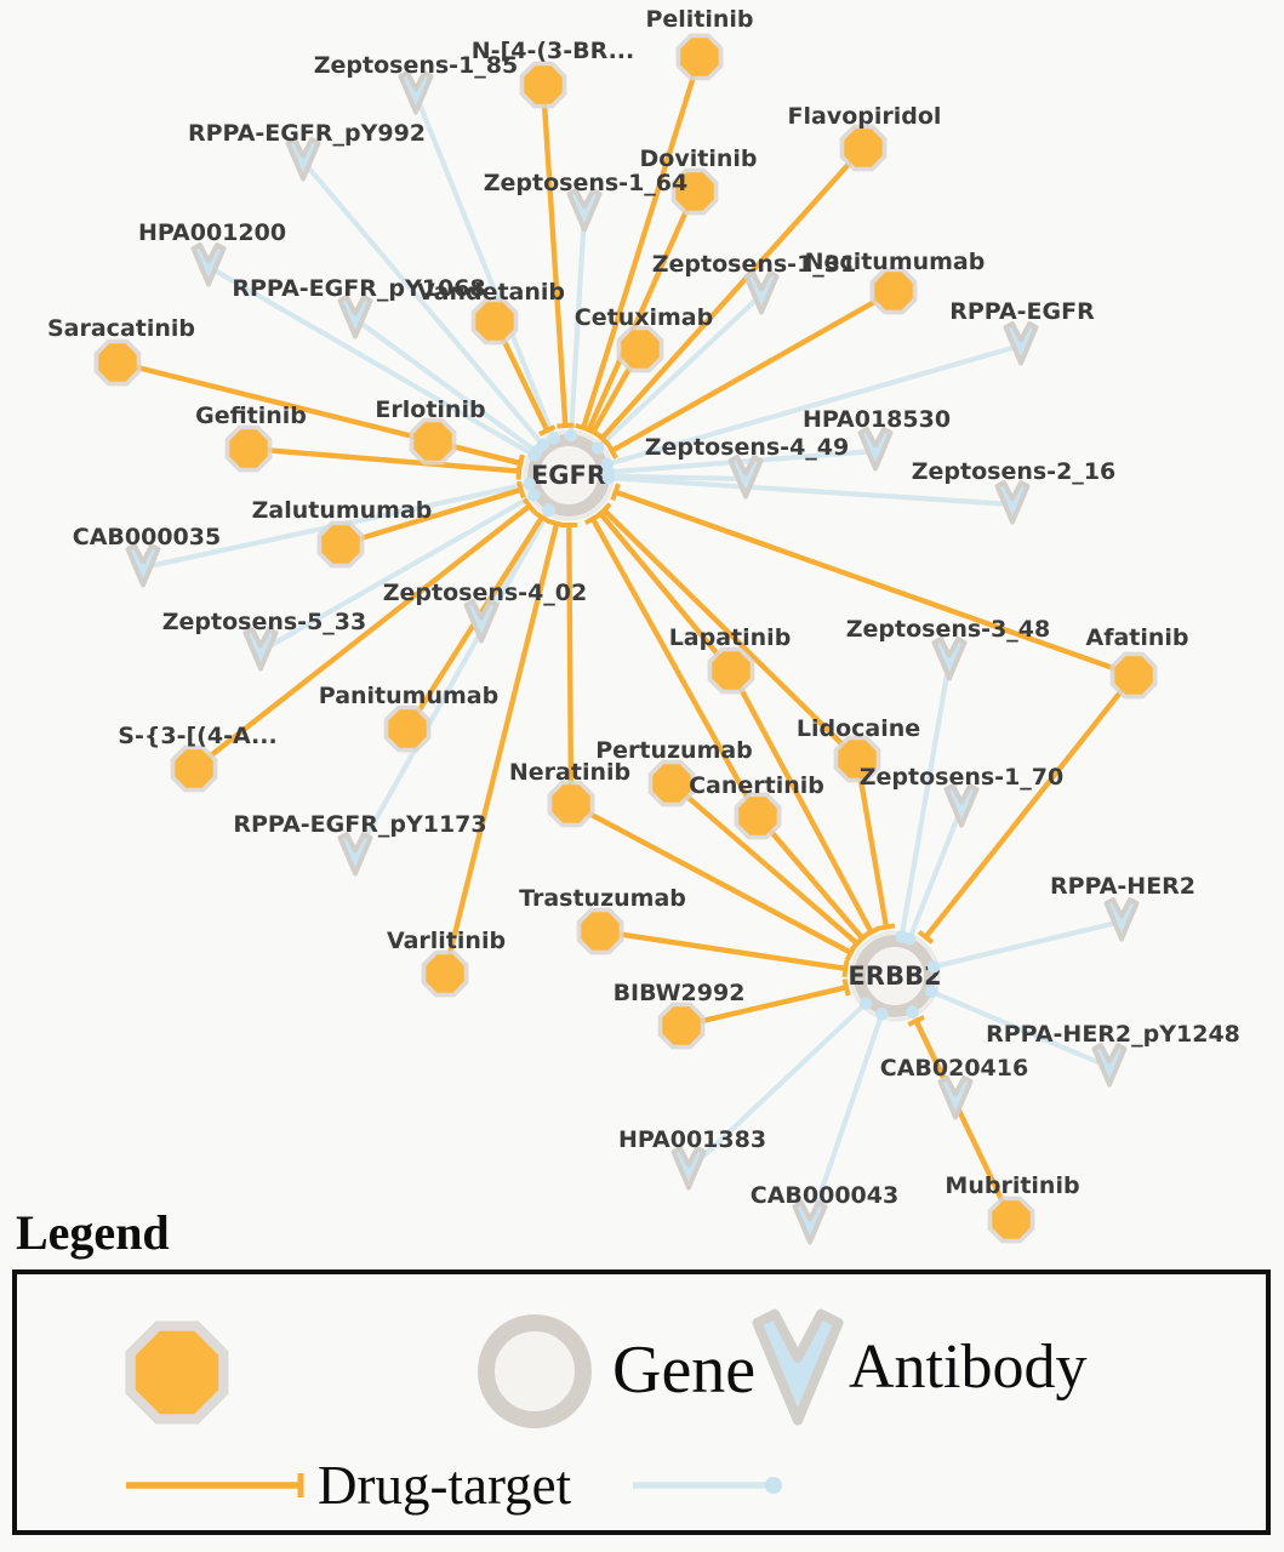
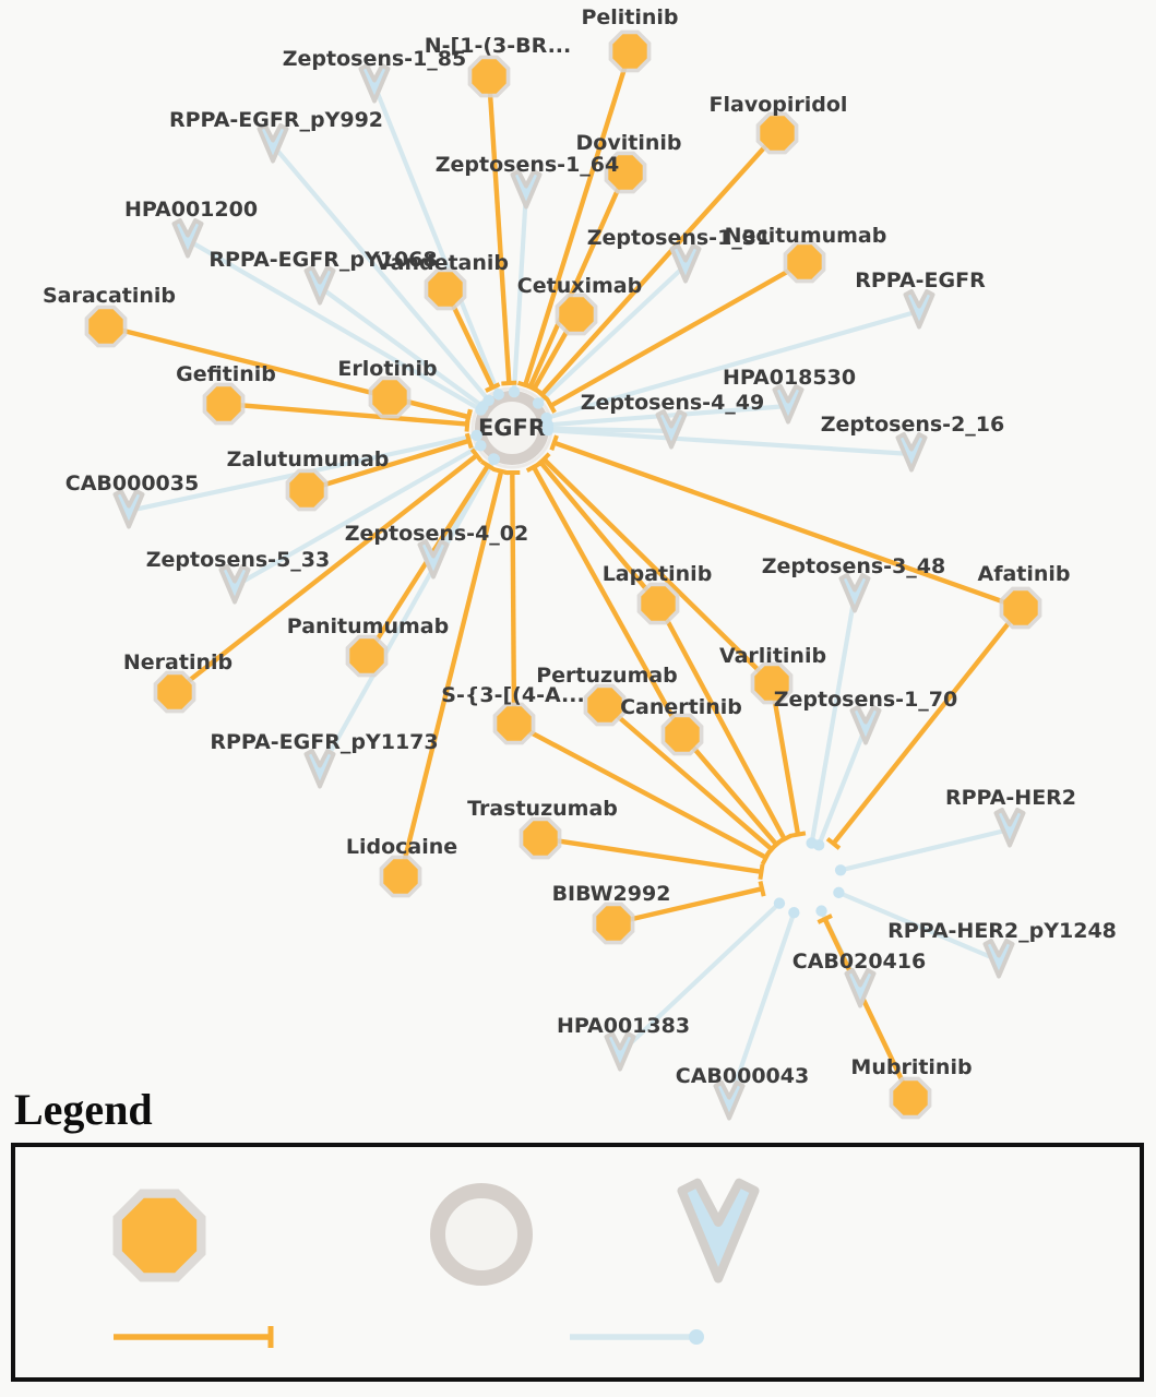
  EGFR
- ERBB2
  Pelitinib
- N-[4-(3-BR...
+ N-[1-(3-BR...
  Flavopiridol
  Dovitinib
  Vandetanib
  Cetuximab
  Necitumumab
  Saracatinib
  Gefitinib
  Erlotinib
  Zalutumumab
  Panitumumab
- S-{3-[(4-A...
+ Neratinib
- Varlitinib
+ Lidocaine
  Trastuzumab
  BIBW2992
- Neratinib
+ S-{3-[(4-A...
  Pertuzumab
  Canertinib
  Lapatinib
- Lidocaine
+ Varlitinib
  Afatinib
  Mubritinib
  Zeptosens-1_85
  RPPA-EGFR_pY992
  HPA001200
  RPPA-EGFR_pY1068
  Zeptosens-1_64
  Zeptosens-1_31
  RPPA-EGFR
  Zeptosens-4_49
  HPA018530
  Zeptosens-2_16
  CAB000035
  Zeptosens-5_33
  Zeptosens-4_02
  Zeptosens-3_48
  Zeptosens-1_70
  RPPA-EGFR_pY1173
  RPPA-HER2
  RPPA-HER2_pY1248
  CAB020416
  HPA001383
  CAB000043
  Legend
- Gene
- Antibody
- Drug-target
